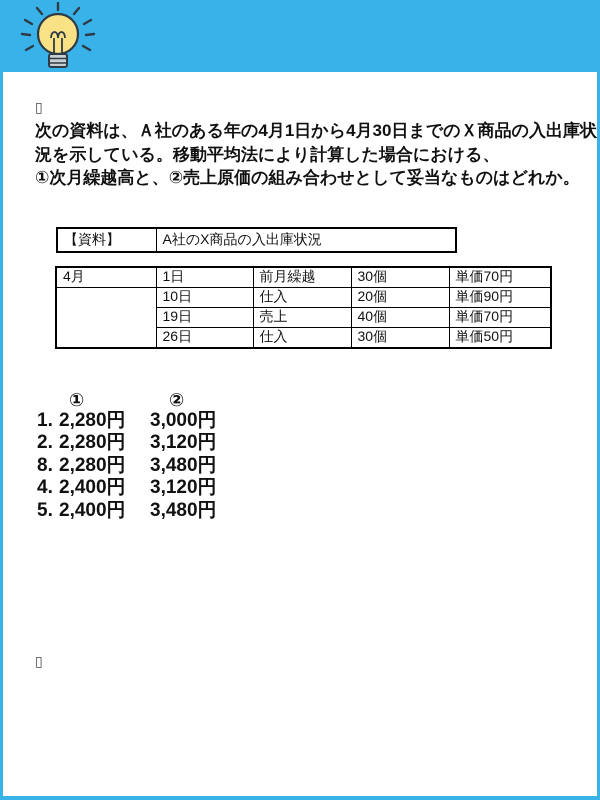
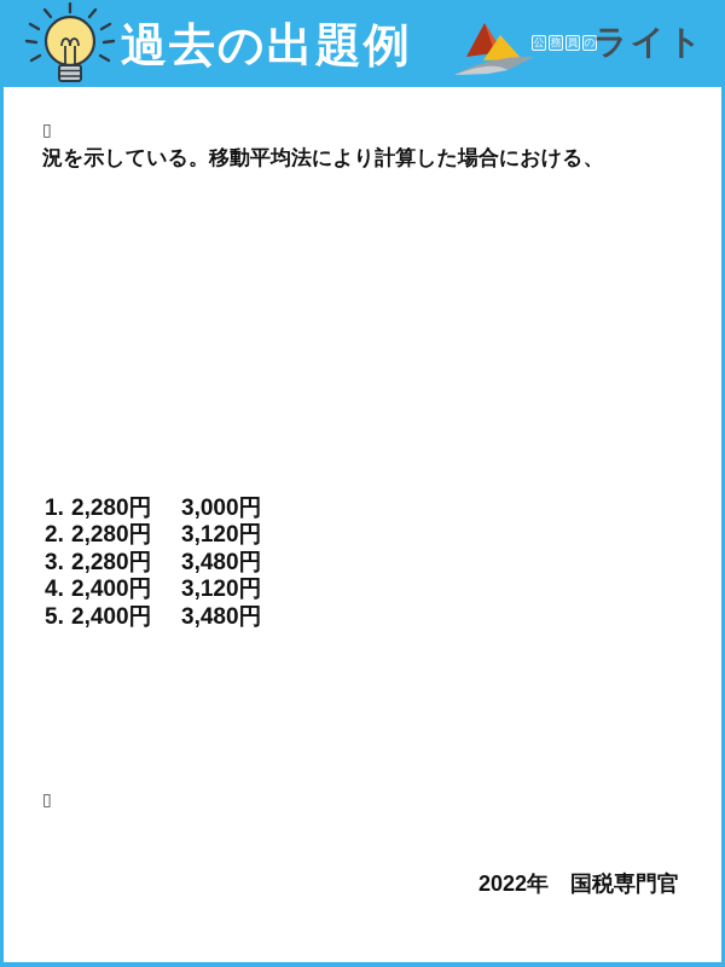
+ 過去の出題例
+ 公
+ 務
+ 員
+ の
+ ライト
  ▯
- 次の資料は、Ａ社のある年の4月1日から4月30日までのＸ商品の入出庫状
  況を示している。移動平均法により計算した場合における、
- ①次月繰越高と、②売上原価の組み合わせとして妥当なものはどれか。
- 【資料】	A社のX商品の入出庫状況
- 4月	1日	前月繰越	30個	単価70円
- 	10日	仕入	20個	単価90円
- 19日	売上	40個	単価70円
- 26日	仕入	30個	単価50円
- ①
- ②
  1.
  2,280円
  3,000円
  2.
  2,280円
  3,120円
- 8.
+ 3.
  2,280円
  3,480円
  4.
  2,400円
  3,120円
  5.
  2,400円
  3,480円
  ▯
+ 2022年 国税専門官
